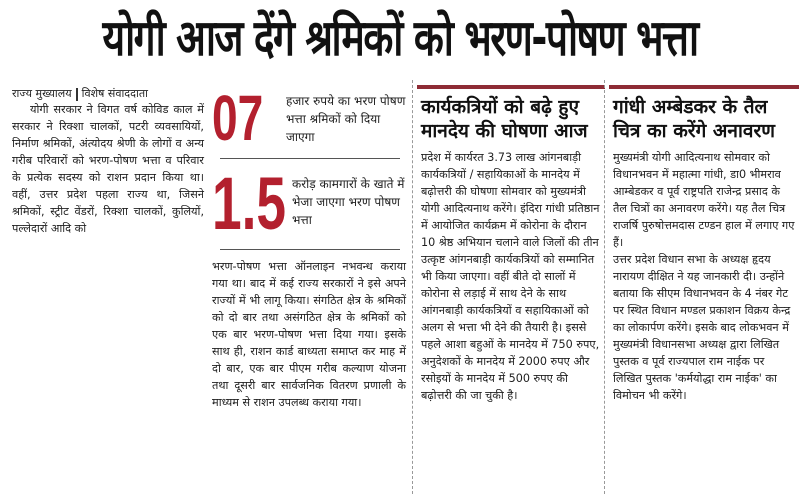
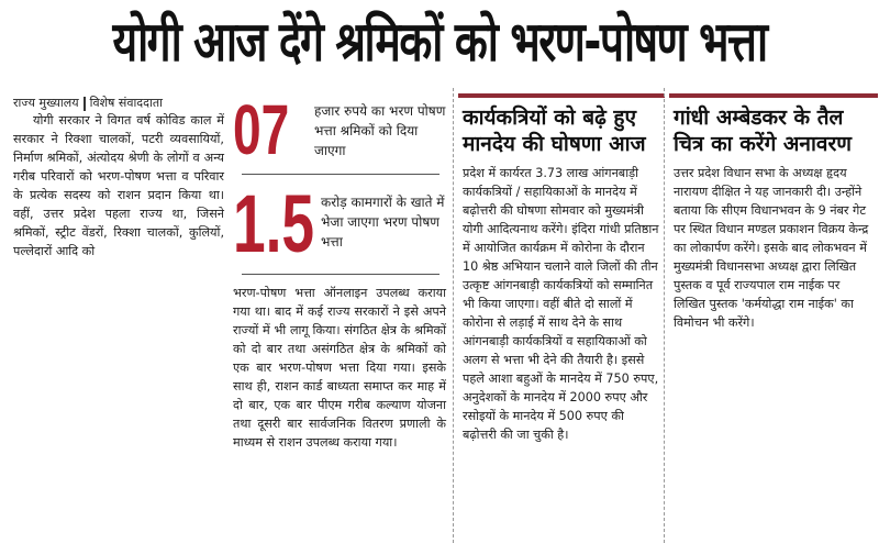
  योगी आज देंगे श्रमिकों को भरण-पोषण भत्ता
  राज्य मुख्यालय विशेष संवाददाता
  योगी सरकार ने विगत वर्ष कोविड काल में सरकार ने रिक्शा चालकों, पटरी व्यवसायियों, निर्माण श्रमिकों, अंत्योदय श्रेणी के लोगों व अन्य गरीब परिवारों को भरण-पोषण भत्ता व परिवार के प्रत्येक सदस्य को राशन प्रदान किया था। वहीं, उत्तर प्रदेश पहला राज्य था, जिसने श्रमिकों, स्ट्रीट वेंडरों, रिक्शा चालकों, कुलियों, पल्लेदारों आदि को
  07
  हजार रुपये का भरण पोषण भत्ता श्रमिकों को दिया जाएगा
  1.5
  करोड़ कामगारों के खाते में भेजा जाएगा भरण पोषण भत्ता
- भरण-पोषण भत्ता ऑनलाइन नभवन्ध कराया गया था। बाद में कई राज्य सरकारों ने इसे अपने राज्यों में भी लागू किया। संगठित क्षेत्र के श्रमिकों को दो बार तथा असंगठित क्षेत्र के श्रमिकों को एक बार भरण-पोषण भत्ता दिया गया। इसके साथ ही, राशन कार्ड बाध्यता समाप्त कर माह में दो बार, एक बार पीएम गरीब कल्याण योजना तथा दूसरी बार सार्वजनिक वितरण प्रणाली के माध्यम से राशन उपलब्ध कराया गया।
+ भरण-पोषण भत्ता ऑनलाइन उपलब्ध कराया गया था। बाद में कई राज्य सरकारों ने इसे अपने राज्यों में भी लागू किया। संगठित क्षेत्र के श्रमिकों को दो बार तथा असंगठित क्षेत्र के श्रमिकों को एक बार भरण-पोषण भत्ता दिया गया। इसके साथ ही, राशन कार्ड बाध्यता समाप्त कर माह में दो बार, एक बार पीएम गरीब कल्याण योजना तथा दूसरी बार सार्वजनिक वितरण प्रणाली के माध्यम से राशन उपलब्ध कराया गया।
  कार्यकत्रियों को बढ़े हुए मानदेय की घोषणा आज
  प्रदेश में कार्यरत 3.73 लाख आंगनबाड़ी कार्यकत्रियों / सहायिकाओं के मानदेय में बढ़ोत्तरी की घोषणा सोमवार को मुख्यमंत्री योगी आदित्यनाथ करेंगे। इंदिरा गांधी प्रतिष्ठान में आयोजित कार्यक्रम में कोरोना के दौरान 10 श्रेष्ठ अभियान चलाने वाले जिलों की तीन उत्कृष्ट आंगनबाड़ी कार्यकत्रियों को सम्मानित भी किया जाएगा। वहीं बीते दो सालों में कोरोना से लड़ाई में साथ देने के साथ आंगनबाड़ी कार्यकत्रियों व सहायिकाओं को अलग से भत्ता भी देने की तैयारी है। इससे पहले आशा बहुओं के मानदेय में 750 रुपए, अनुदेशकों के मानदेय में 2000 रुपए और रसोइयों के मानदेय में 500 रुपए की बढ़ोत्तरी की जा चुकी है।
  गांधी अम्बेडकर के तैल चित्र का करेंगे अनावरण
- मुख्यमंत्री योगी आदित्यनाथ सोमवार को विधानभवन में महात्मा गांधी, डा0 भीमराव आम्बेडकर व पूर्व राष्ट्रपति राजेन्द्र प्रसाद के तैल चित्रों का अनावरण करेंगे। यह तैल चित्र राजर्षि पुरुषोत्तमदास टण्डन हाल में लगाए गए हैं।
- उत्तर प्रदेश विधान सभा के अध्यक्ष हृदय नारायण दीक्षित ने यह जानकारी दी। उन्होंने बताया कि सीएम विधानभवन के 4 नंबर गेट पर स्थित विधान मण्डल प्रकाशन विक्रय केन्द्र का लोकार्पण करेंगे। इसके बाद लोकभवन में मुख्यमंत्री विधानसभा अध्यक्ष द्वारा लिखित पुस्तक व पूर्व राज्यपाल राम नाईक पर लिखित पुस्तक 'कर्मयोद्धा राम नाईक' का विमोचन भी करेंगे।
+ उत्तर प्रदेश विधान सभा के अध्यक्ष हृदय नारायण दीक्षित ने यह जानकारी दी। उन्होंने बताया कि सीएम विधानभवन के 9 नंबर गेट पर स्थित विधान मण्डल प्रकाशन विक्रय केन्द्र का लोकार्पण करेंगे। इसके बाद लोकभवन में मुख्यमंत्री विधानसभा अध्यक्ष द्वारा लिखित पुस्तक व पूर्व राज्यपाल राम नाईक पर लिखित पुस्तक 'कर्मयोद्धा राम नाईक' का विमोचन भी करेंगे।
